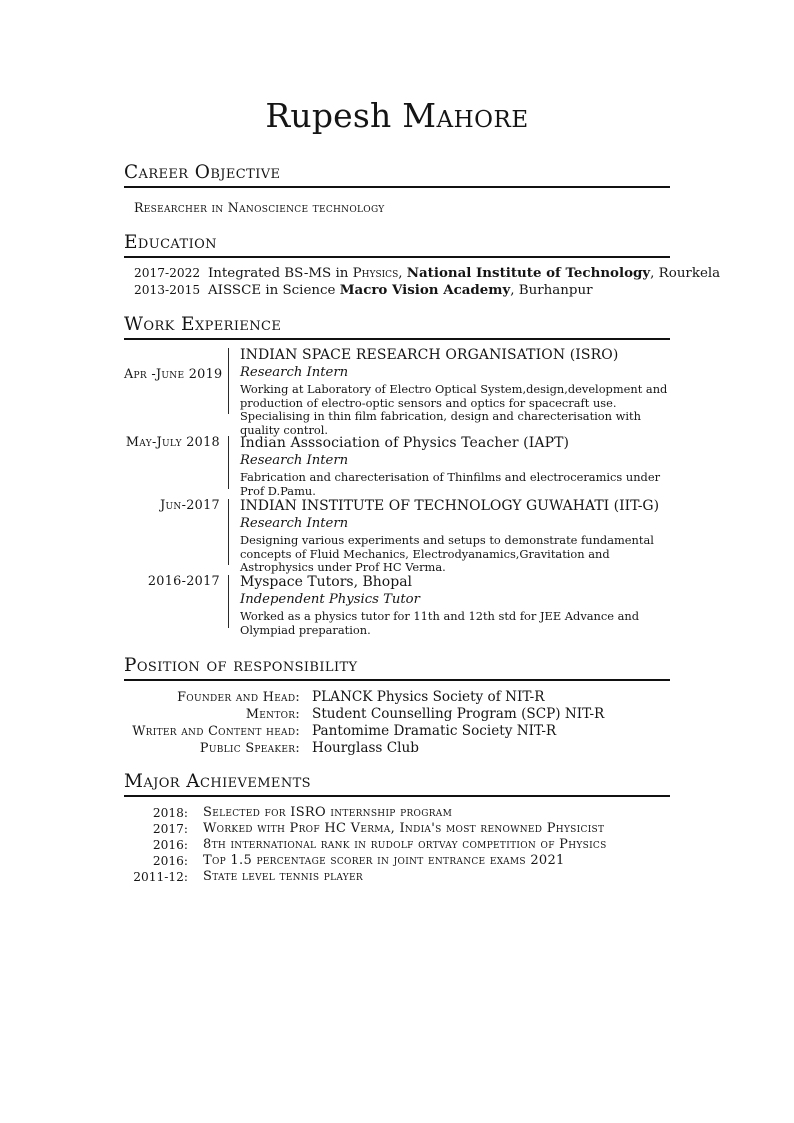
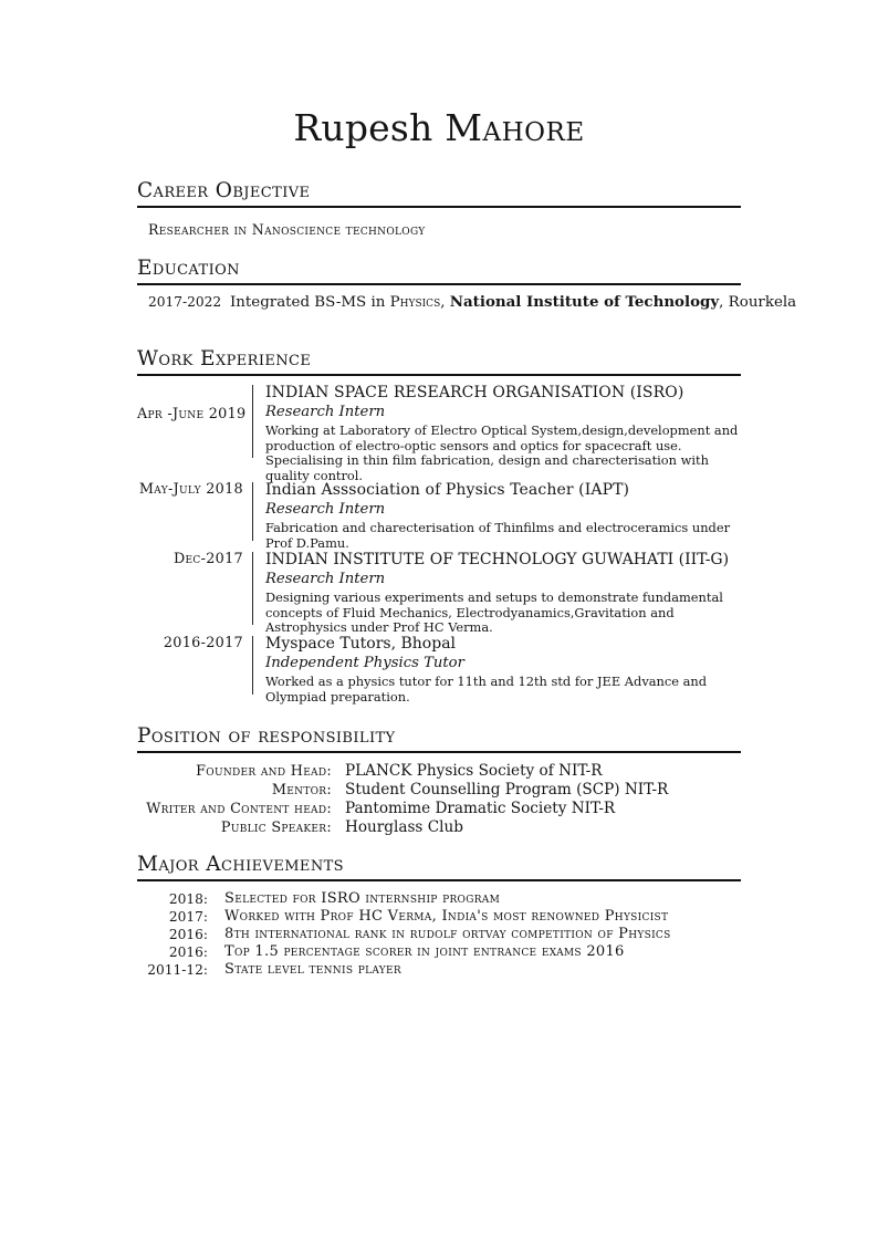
  Rupesh Mahore
  Career Objective
  Researcher in Nanoscience technology
  Education
  2017-2022
  Integrated BS-MS in Physics, National Institute of Technology, Rourkela
- 2013-2015
- AISSCE in Science Macro Vision Academy, Burhanpur
  Work Experience
  Apr -June 2019
  INDIAN SPACE RESEARCH ORGANISATION (ISRO)
  Research Intern
  Working at Laboratory of Electro Optical System,design,development and production of electro-optic sensors and optics for spacecraft use. Specialising in thin film fabrication, design and charecterisation with quality control.
  May-July 2018
  Indian Asssociation of Physics Teacher (IAPT)
  Research Intern
  Fabrication and charecterisation of Thinfilms and electroceramics under Prof D.Pamu.
- Jun-2017
+ Dec-2017
  INDIAN INSTITUTE OF TECHNOLOGY GUWAHATI (IIT-G)
  Research Intern
  Designing various experiments and setups to demonstrate fundamental concepts of Fluid Mechanics, Electrodyanamics,Gravitation and Astrophysics under Prof HC Verma.
  2016-2017
  Myspace Tutors, Bhopal
  Independent Physics Tutor
  Worked as a physics tutor for 11th and 12th std for JEE Advance and Olympiad preparation.
  Position of responsibility
  Founder and Head:
  PLANCK Physics Society of NIT-R
  Mentor:
  Student Counselling Program (SCP) NIT-R
  Writer and Content head:
  Pantomime Dramatic Society NIT-R
  Public Speaker:
  Hourglass Club
  Major Achievements
  2018:
  Selected for ISRO internship program
  2017:
  Worked with Prof HC Verma, India's most renowned Physicist
  2016:
  8th international rank in rudolf ortvay competition of Physics
  2016:
- Top 1.5 percentage scorer in joint entrance exams 2021
+ Top 1.5 percentage scorer in joint entrance exams 2016
  2011-12:
  State level tennis player
